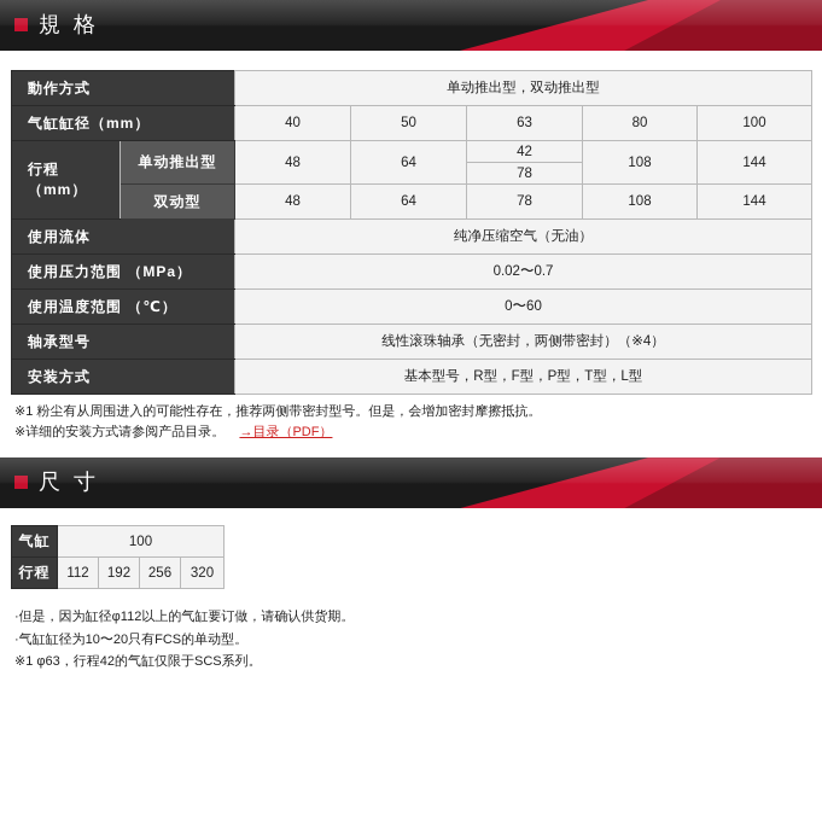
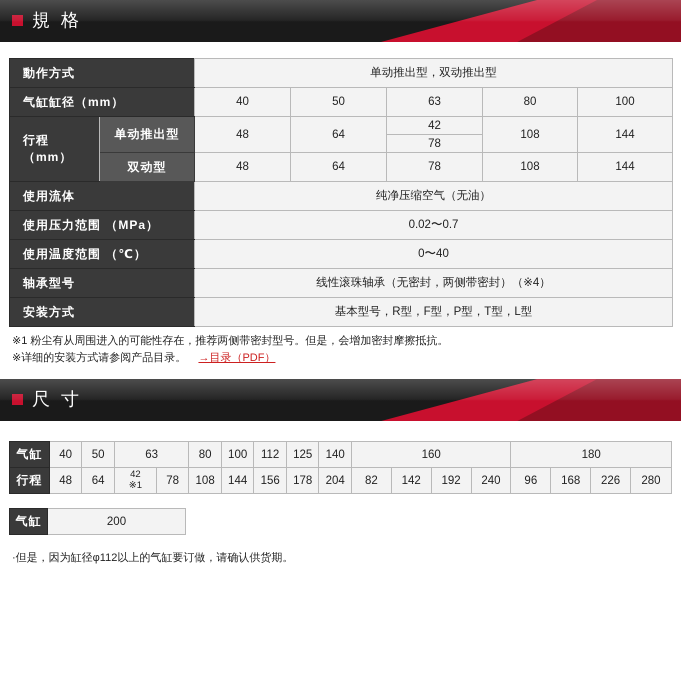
  動作方式	单动推出型，双动推出型
  气缸缸径（mm）	40	50	63	80	100
  行程 （mm）	单动推出型	48	64	42	108	144
  78
  双动型	48	64	78	108	144
  使用流体	纯净压缩空气（无油）
  使用压力范围 （MPa）	0.02〜0.7
- 使用温度范围 （℃）	0〜60
+ 使用温度范围 （℃）	0〜40
  轴承型号	线性滚珠轴承（无密封，两侧带密封）（※4）
  安装方式	基本型号，R型，F型，P型，T型，L型
  ※1 粉尘有从周围进入的可能性存在，推荐两侧带密封型号。但是，会增加密封摩擦抵抗。
  ※详细的安装方式请参阅产品目录。 →目录（PDF）
+ 气缸	40	50	63	80	100	112	125	140	160	180
+ 行程	48	64	42 ※1	78	108	144	156	178	204	82	142	192	240	96	168	226	280
- 气缸	100
+ 气缸	200
- 行程	112	192	256	320
  ·但是，因为缸径φ112以上的气缸要订做，请确认供货期。
- ·气缸缸径为10〜20只有FCS的单动型。
- ※1 φ63，行程42的气缸仅限于SCS系列。
